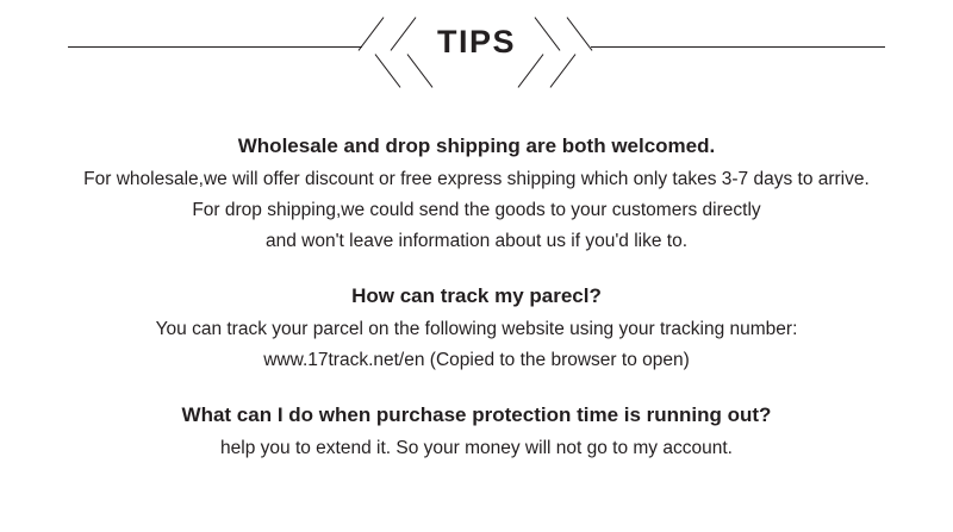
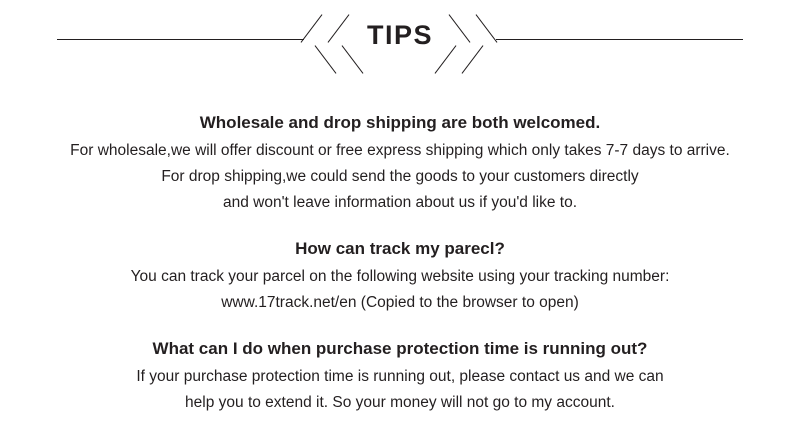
  TIPS
  Wholesale and drop shipping are both welcomed.
- For wholesale,we will offer discount or free express shipping which only takes 3-7 days to arrive.
+ For wholesale,we will offer discount or free express shipping which only takes 7-7 days to arrive.
  For drop shipping,we could send the goods to your customers directly
  and won't leave information about us if you'd like to.
  How can track my parecl?
  You can track your parcel on the following website using your tracking number:
  www.17track.net/en (Copied to the browser to open)
  What can I do when purchase protection time is running out?
+ If your purchase protection time is running out, please contact us and we can
  help you to extend it. So your money will not go to my account.
